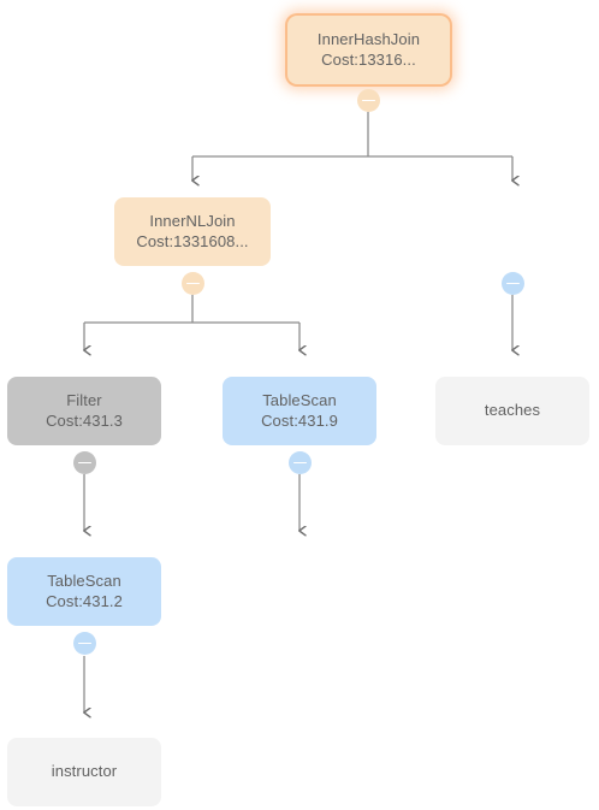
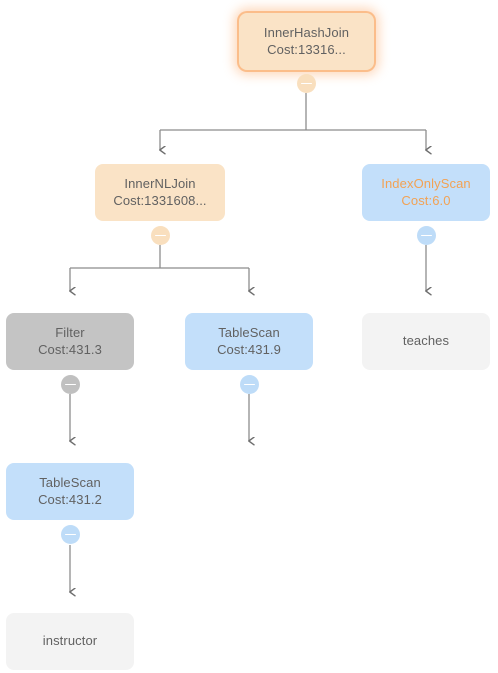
  InnerHashJoin
  Cost:13316...
  InnerNLJoin
  Cost:1331608...
+ IndexOnlyScan
+ Cost:6.0
  Filter
  Cost:431.3
  TableScan
  Cost:431.9
  teaches
  TableScan
  Cost:431.2
  instructor
